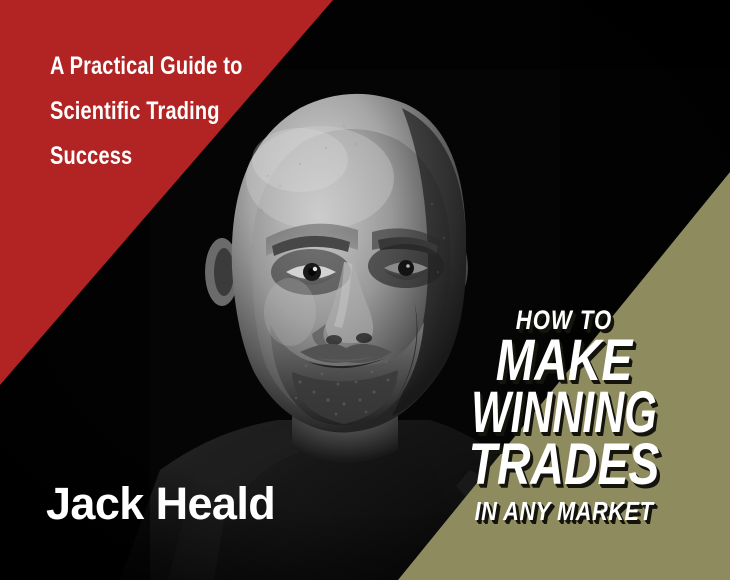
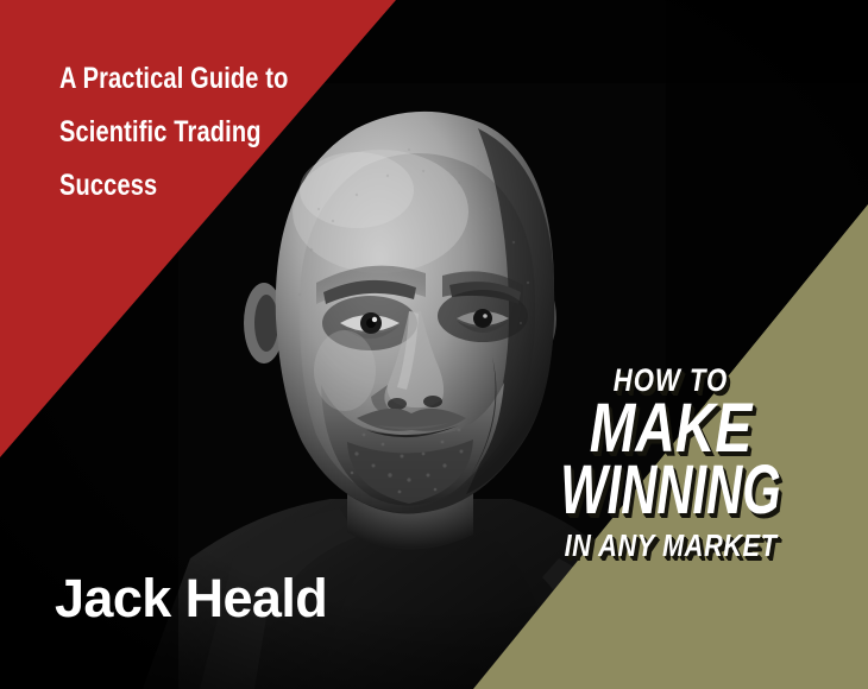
  A Practical Guide to
  Scientific Trading
  Success
  Jack Heald
  HOW TO
  MAKE
  WINNING
- TRADES
  IN ANY MARKET
